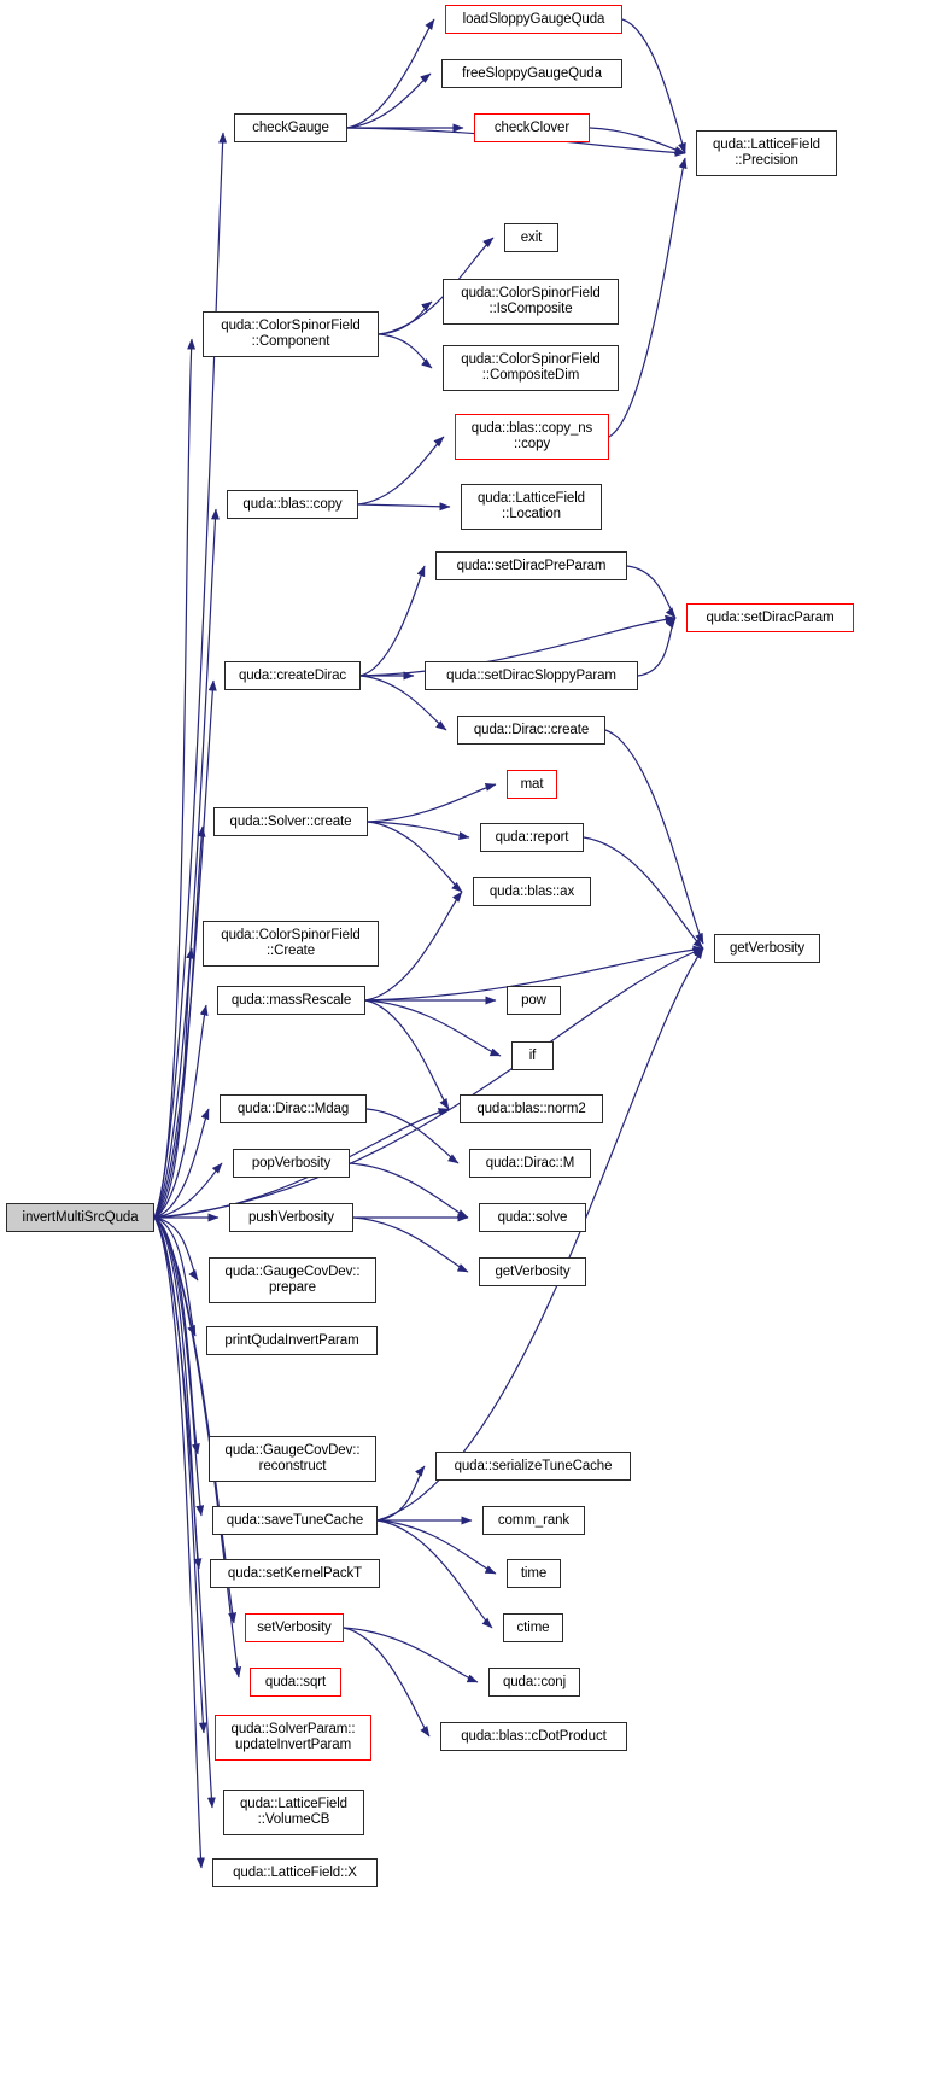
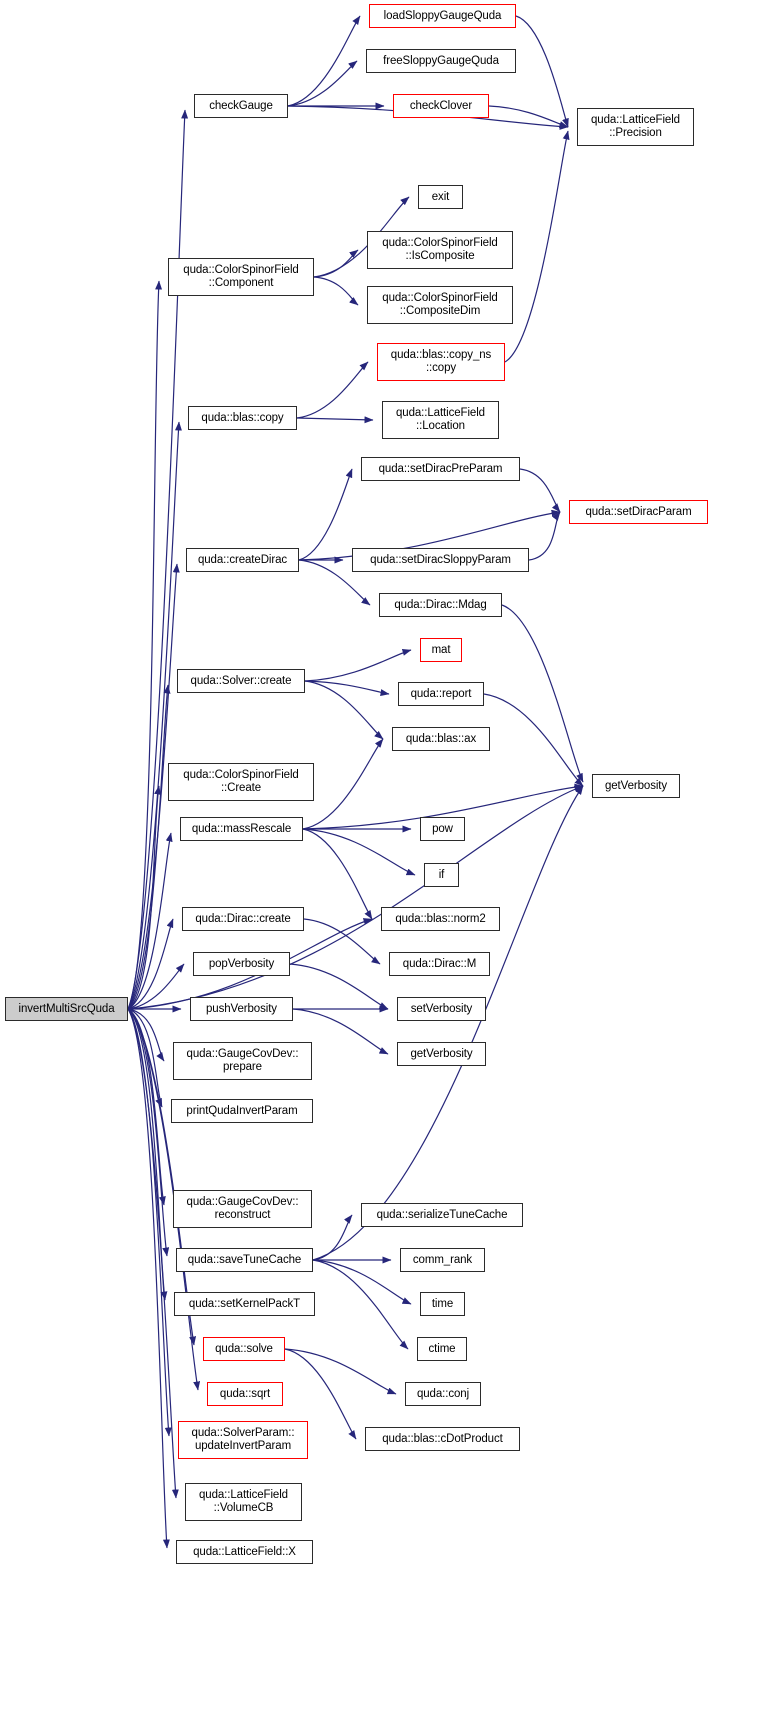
  loadSloppyGaugeQuda
  freeSloppyGaugeQuda
  checkClover
  checkGauge
  quda::LatticeField
  ::Precision
  exit
  quda::ColorSpinorField
  ::IsComposite
  quda::ColorSpinorField
  ::Component
  quda::ColorSpinorField
  ::CompositeDim
  quda::blas::copy_ns
  ::copy
  quda::blas::copy
  quda::LatticeField
  ::Location
  quda::setDiracPreParam
  quda::setDiracParam
  quda::createDirac
  quda::setDiracSloppyParam
- quda::Dirac::create
+ quda::Dirac::Mdag
  mat
  quda::Solver::create
  quda::report
  quda::blas::ax
  quda::ColorSpinorField
  ::Create
  getVerbosity
  quda::massRescale
  pow
  if
- quda::Dirac::Mdag
+ quda::Dirac::create
  quda::blas::norm2
  quda::Dirac::M
  popVerbosity
  invertMultiSrcQuda
  pushVerbosity
- quda::solve
+ setVerbosity
  quda::GaugeCovDev::
  prepare
  getVerbosity
  printQudaInvertParam
  quda::serializeTuneCache
  quda::GaugeCovDev::
  reconstruct
  quda::saveTuneCache
  comm_rank
  quda::setKernelPackT
  time
- setVerbosity
+ quda::solve
  ctime
  quda::sqrt
  quda::conj
  quda::SolverParam::
  updateInvertParam
  quda::blas::cDotProduct
  quda::LatticeField
  ::VolumeCB
  quda::LatticeField::X
